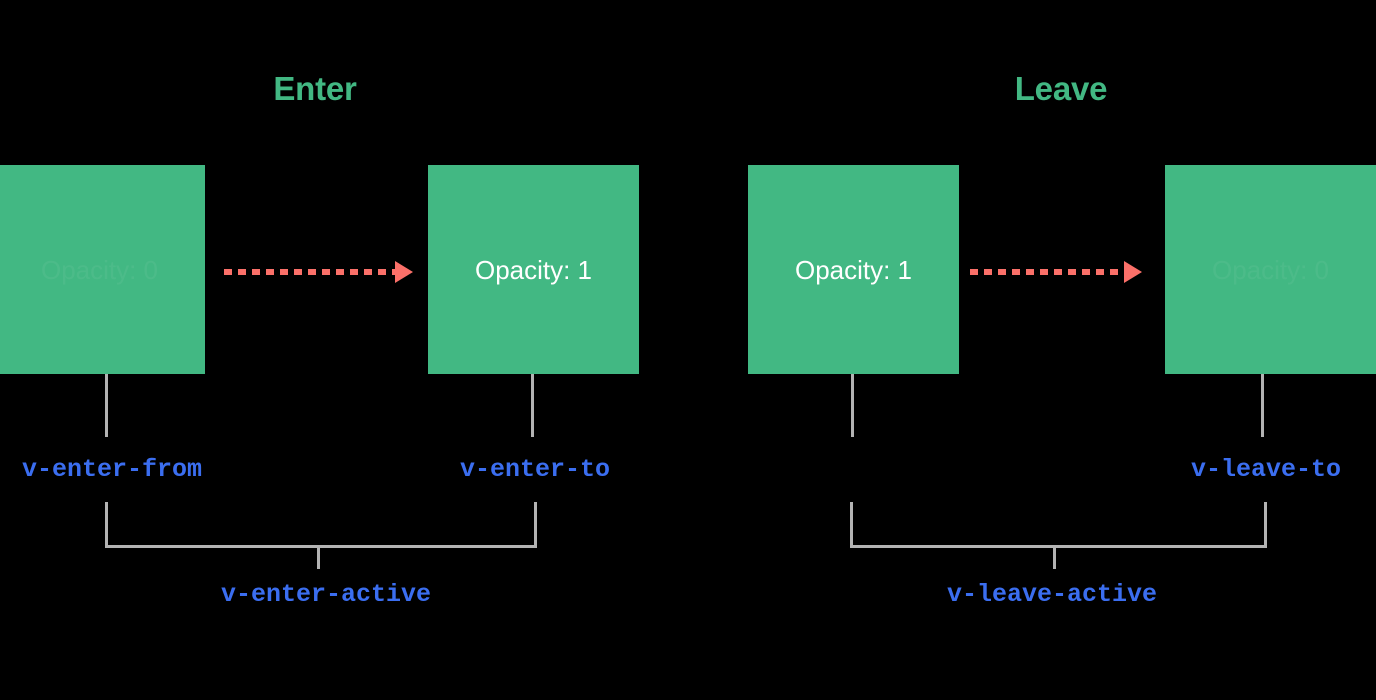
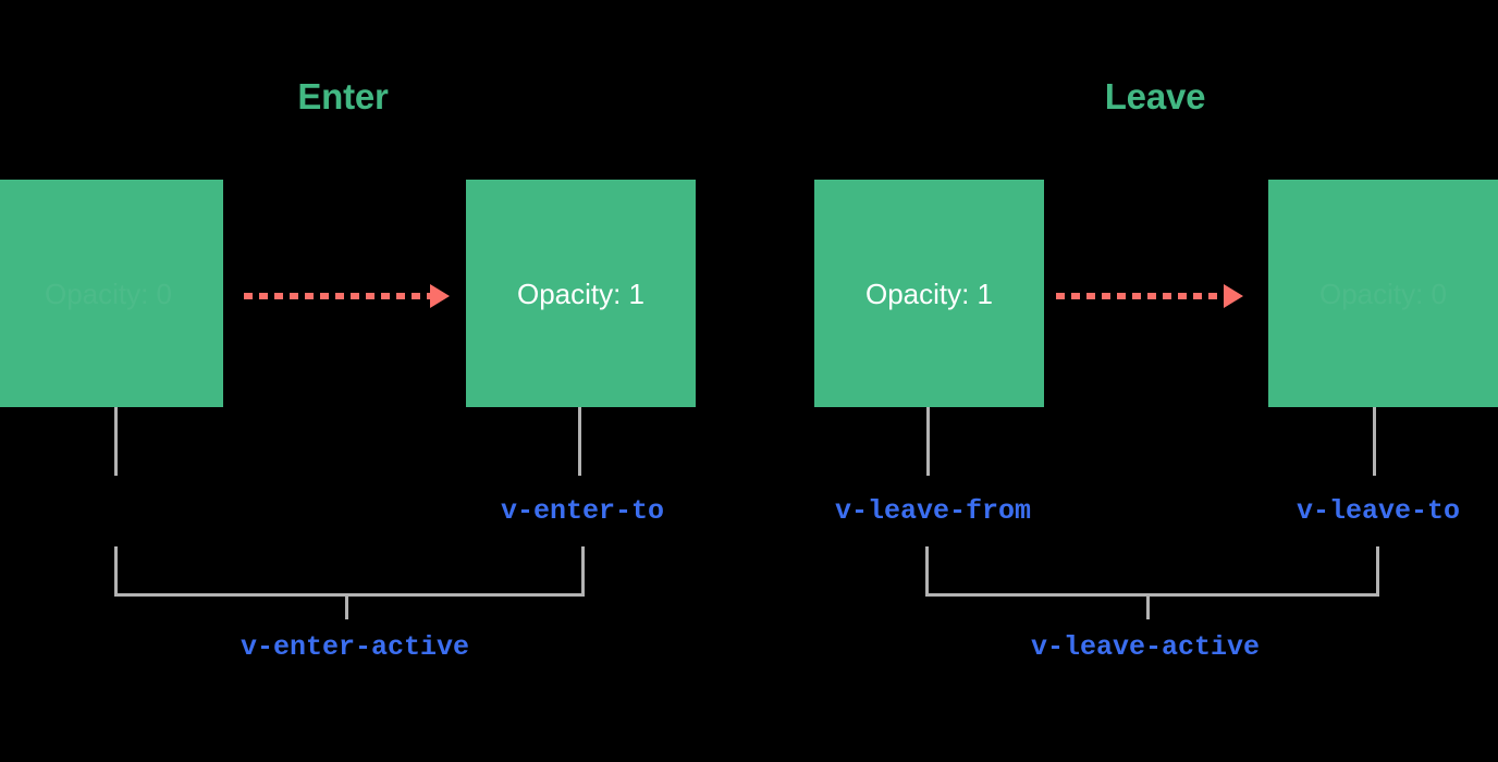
  Enter
  Opacity: 1
- v-enter-from
  v-enter-to
  v-enter-active
  Leave
  Opacity: 1
+ v-leave-from
  v-leave-to
  v-leave-active
